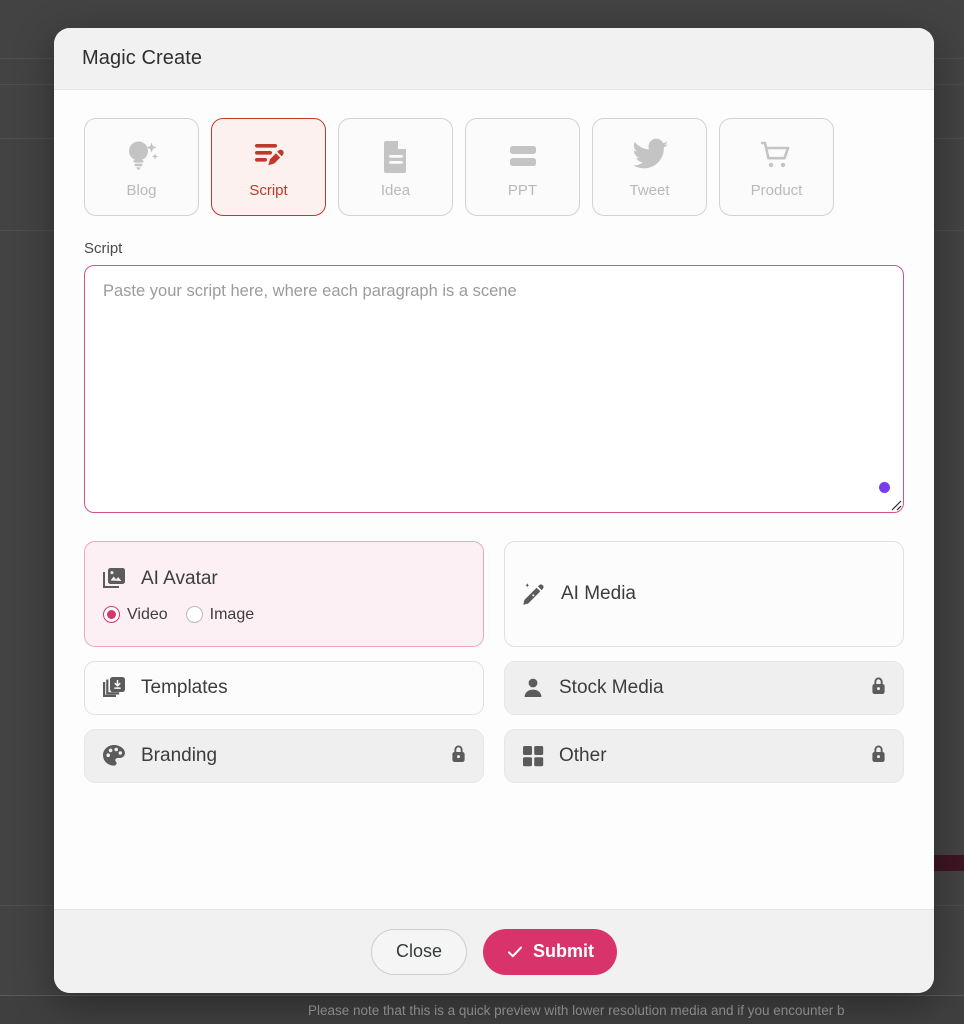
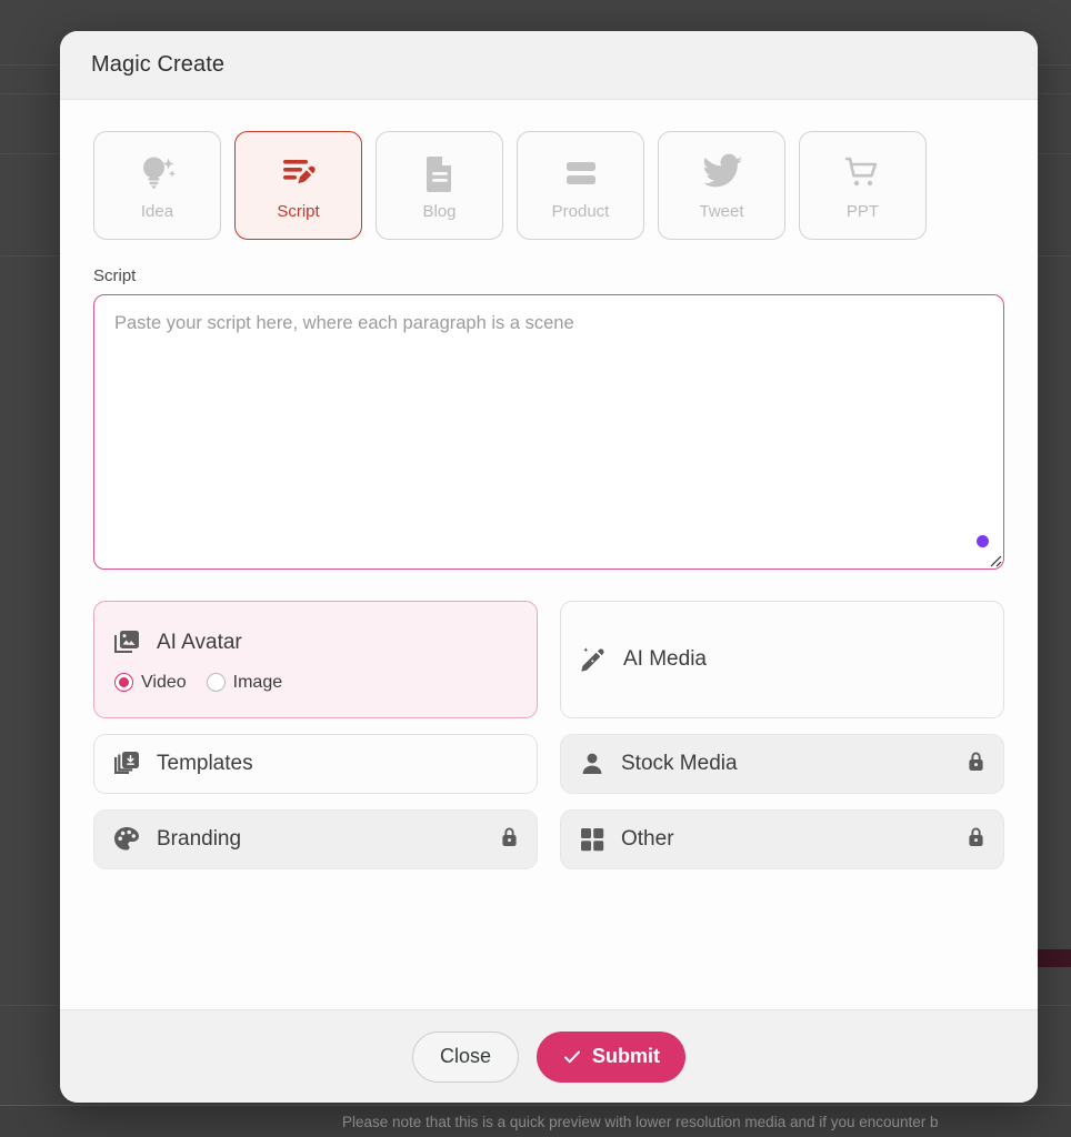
  Please note that this is a quick preview with lower resolution media and if you encounter b
  Magic Create
- Blog
+ Idea
  Script
- Idea
+ Blog
- PPT
+ Product
  Tweet
- Product
+ PPT
  Script
  Paste your script here, where each paragraph is a scene
  AI Avatar
  Video
  Image
  AI Media
  Templates
  Stock Media
  Branding
  Other
  Close
  Submit
